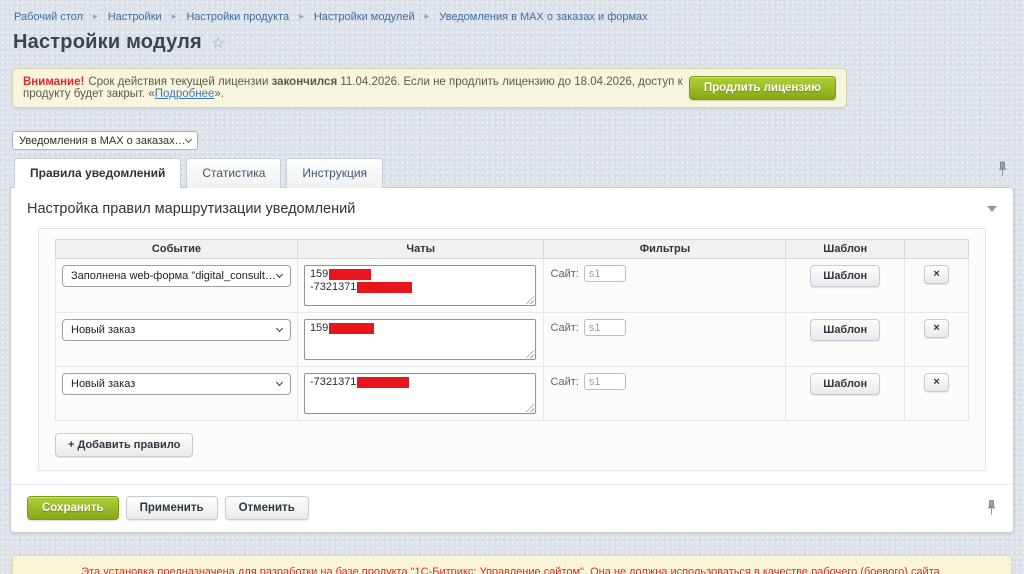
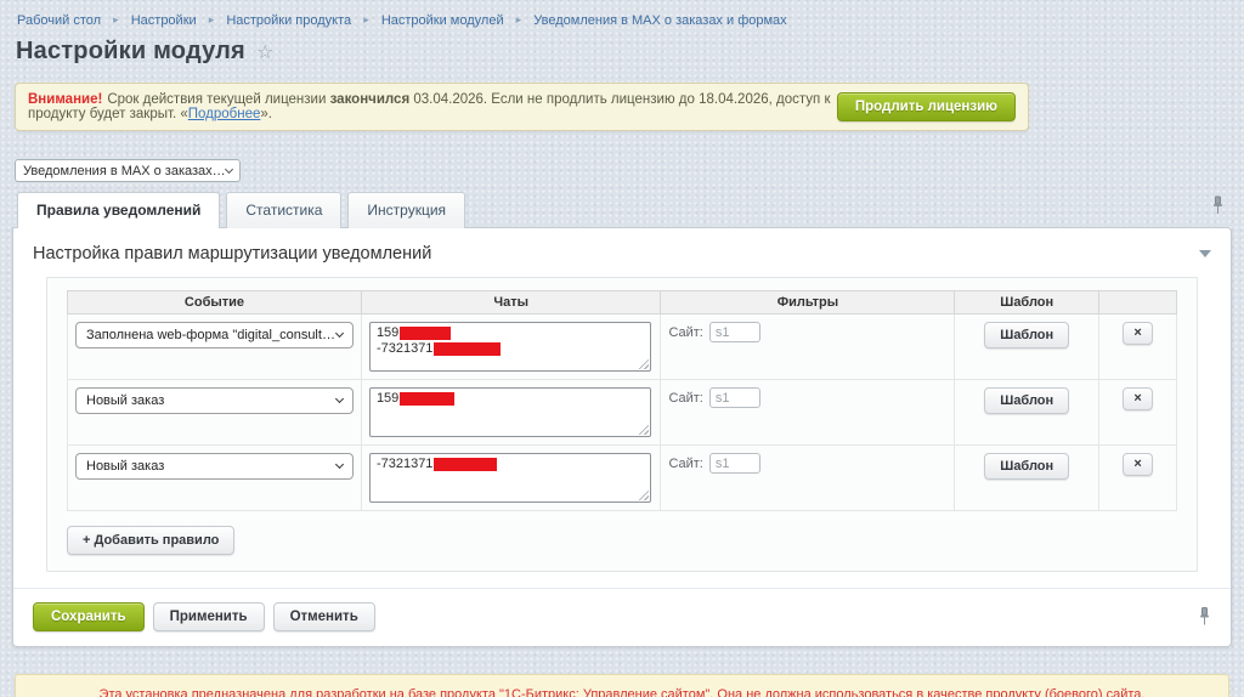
  Рабочий стол ▸ Настройки ▸ Настройки продукта ▸ Настройки модулей ▸ Уведомления в MAX о заказах и формах
  Настройки модуля
  ☆
- Внимание! Срок действия текущей лицензии закончился 11.04.2026. Если не продлить лицензию до 18.04.2026, доступ к продукту будет закрыт. «Подробнее».
+ Внимание! Срок действия текущей лицензии закончился 03.04.2026. Если не продлить лицензию до 18.04.2026, доступ к продукту будет закрыт. «Подробнее».
  Продлить лицензию
  Уведомления в MAX о заказах и
  Правила уведомлений
  Статистика
  Инструкция
  Настройка правил маршрутизации уведомлений
  Событие	Чаты	Фильтры	Шаблон
  Заполнена web-форма "digital_consultati	159-7321371	Сайт: s1	Шаблон	×
  Новый заказ	159	Сайт: s1	Шаблон	×
  Новый заказ	-7321371	Сайт: s1	Шаблон	×
  + Добавить правило
  Сохранить
  Применить
  Отменить
- Эта установка предназначена для разработки на базе продукта "1С-Битрикс: Управление сайтом". Она не должна использоваться в качестве рабочего (боевого) сайта.
+ Эта установка предназначена для разработки на базе продукта "1С-Битрикс: Управление сайтом". Она не должна использоваться в качестве продукту (боевого) сайта.
